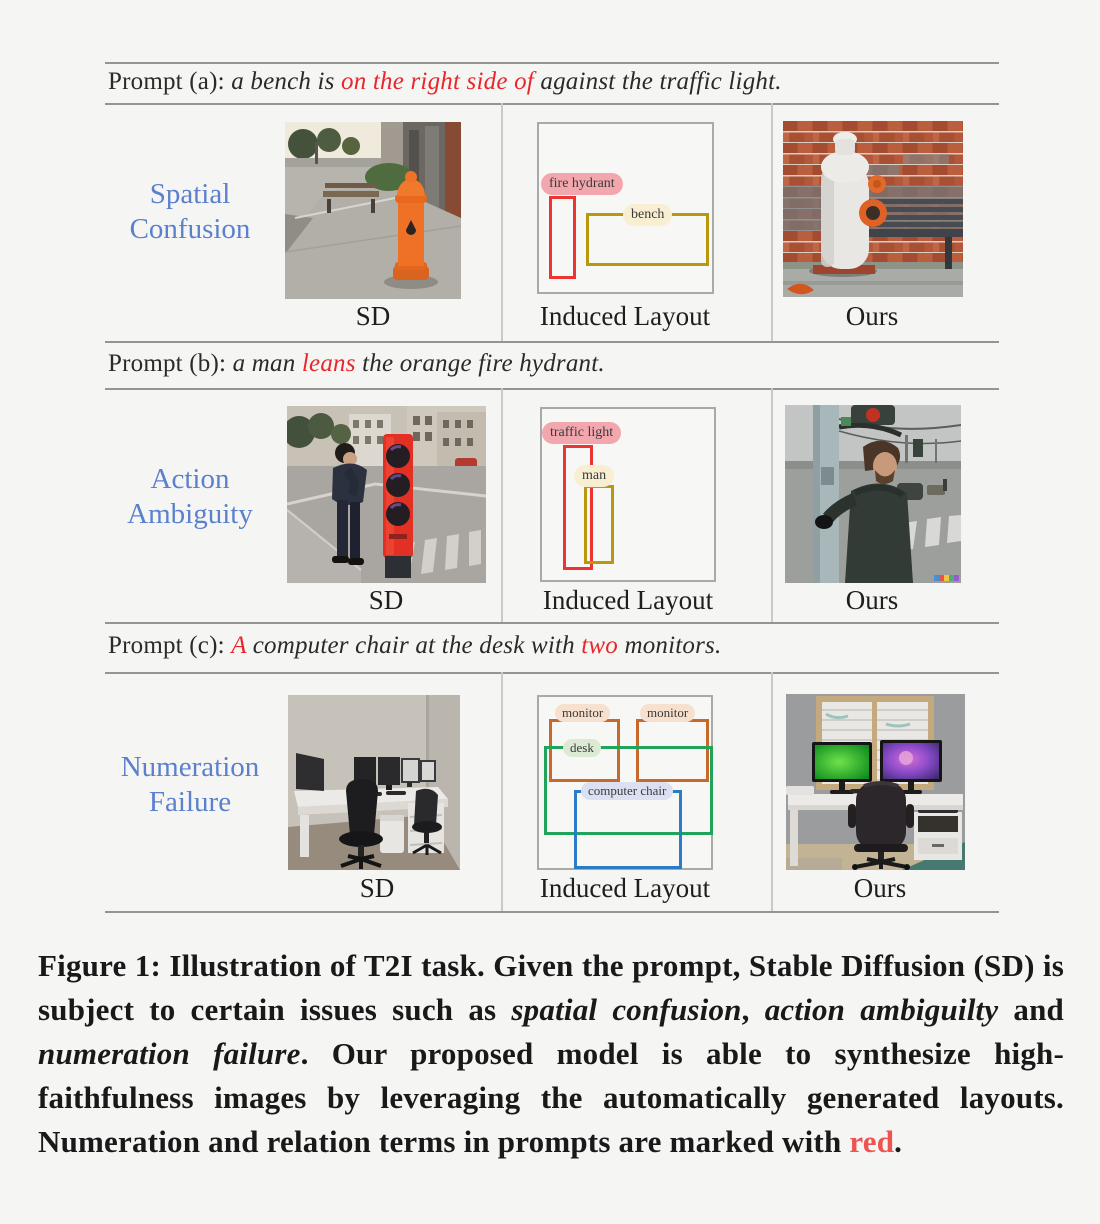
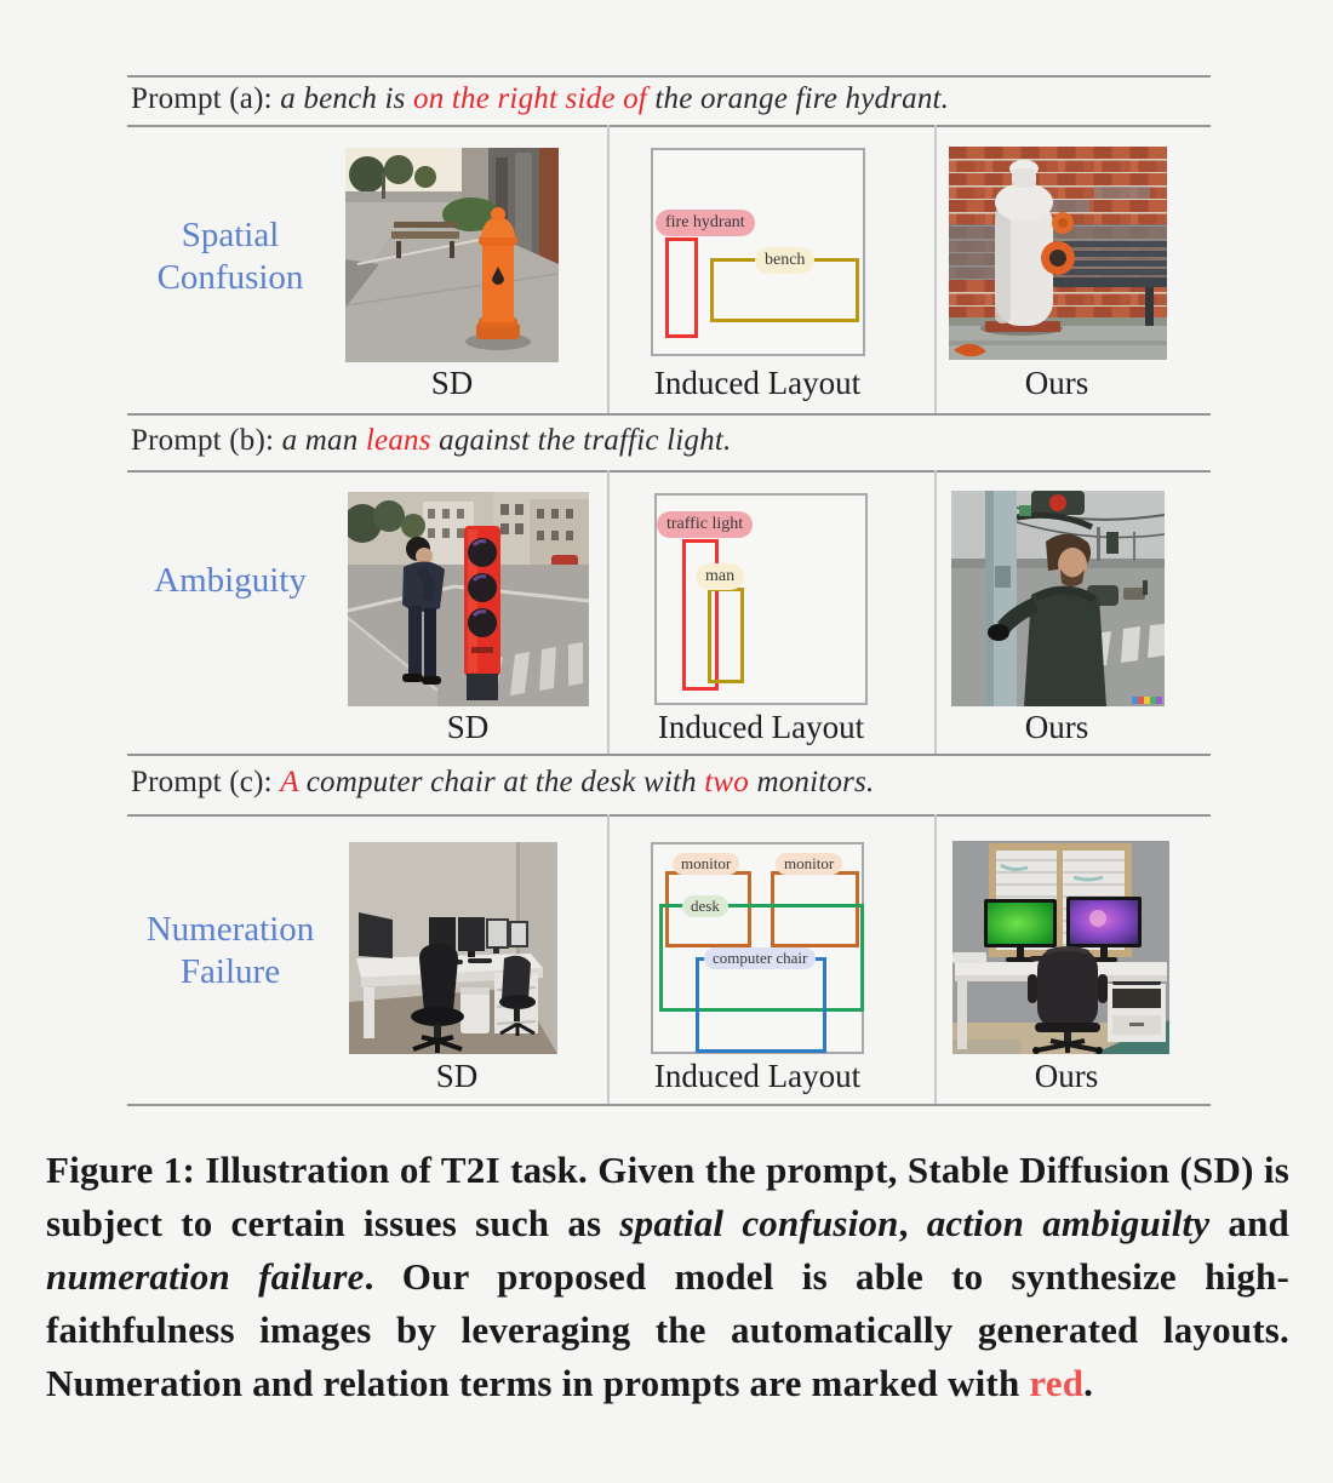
- Prompt (a): a bench is on the right side of against the traffic light.
+ Prompt (a): a bench is on the right side of the orange fire hydrant.
  Spatial
  Confusion
  fire hydrant
  bench
  SD
  Induced Layout
  Ours
- Prompt (b): a man leans the orange fire hydrant.
+ Prompt (b): a man leans against the traffic light.
- Action
  Ambiguity
  traffic light
  man
  SD
  Induced Layout
  Ours
  Prompt (c): A computer chair at the desk with two monitors.
  Numeration
  Failure
  monitor
  monitor
  desk
  computer chair
  SD
  Induced Layout
  Ours
  Figure 1: Illustration of T2I task. Given the prompt, Stable Diffusion (SD) is subject to certain issues such as spatial confusion, action ambiguilty and numeration failure. Our proposed model is able to synthesize high-faithfulness images by leveraging the automatically generated layouts. Numeration and relation terms in prompts are marked with red.
